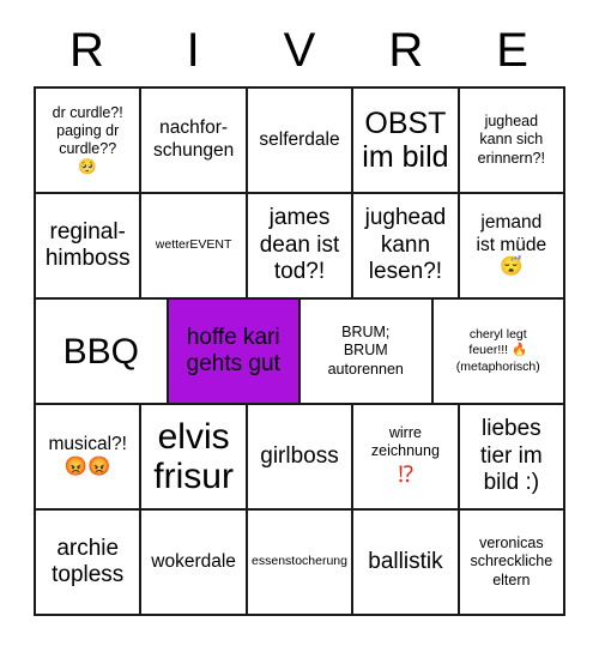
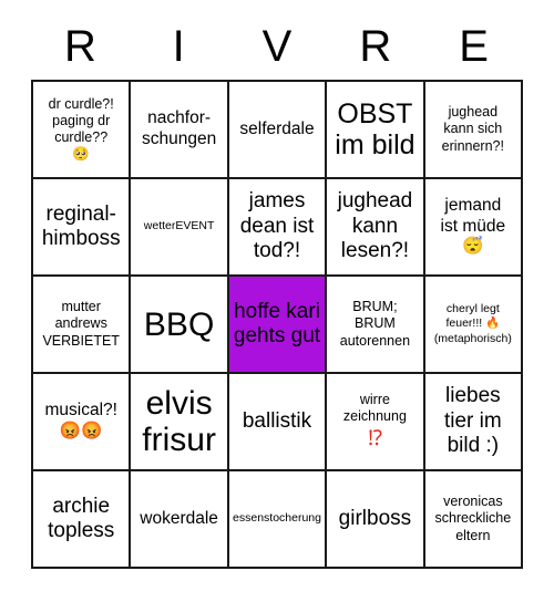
  R
  I
  V
  R
  E
  dr curdle?!
  paging dr
  curdle??
  🥺
  nachfor-
  schungen
  selferdale
  OBST
  im bild
  jughead
  kann sich
  erinnern?!
  reginal-
  himboss
  wetterEVENT
  james
  dean ist
  tod?!
  jughead
  kann
  lesen?!
  jemand
  ist müde
  😴
+ mutter
+ andrews
+ VERBIETET
  BBQ
  hoffe kari
  gehts gut
  BRUM;
  BRUM
  autorennen
  cheryl legt
  feuer!!! 🔥
  (metaphorisch)
  musical?!
  😡😡
  elvis
  frisur
- girlboss
+ ballistik
  wirre
  zeichnung ⁉
  liebes
  tier im
  bild :)
  archie
  topless
  wokerdale
  essenstocherung
- ballistik
+ girlboss
  veronicas
  schreckliche
  eltern
